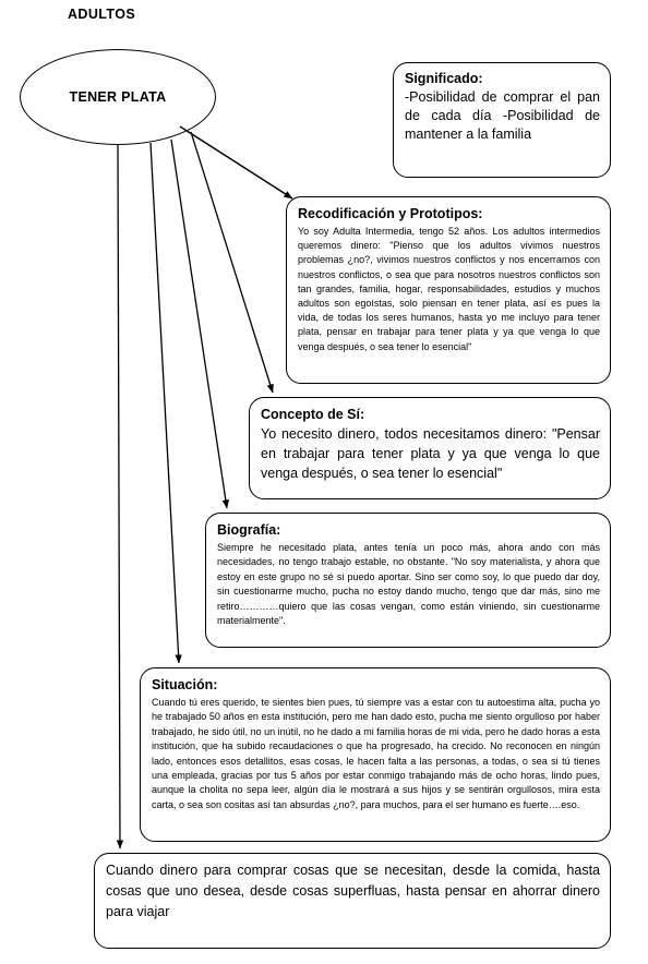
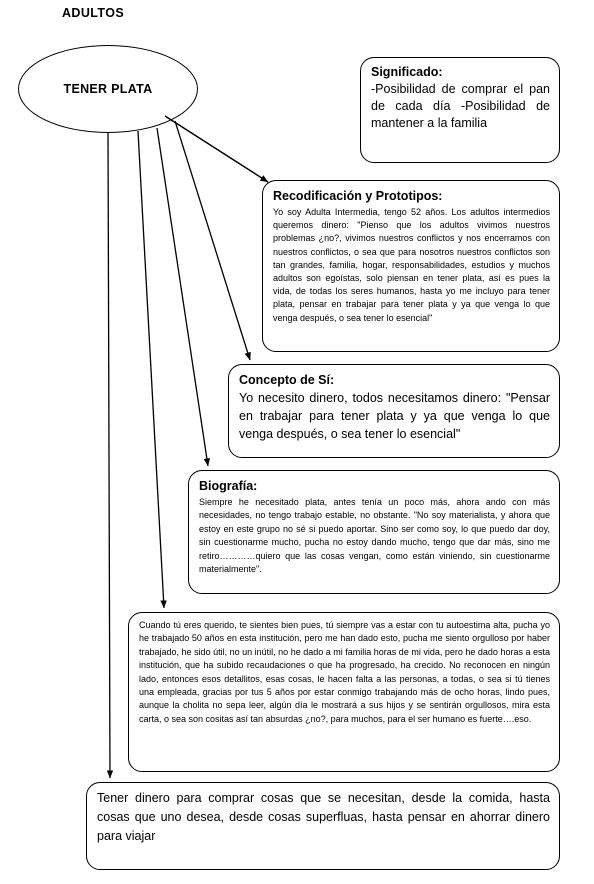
  ADULTOS
  TENER PLATA
  Significado:
  -Posibilidad de comprar el pan de cada día -Posibilidad de mantener a la familia
  Recodificación y Prototipos:
  Yo soy Adulta Intermedia, tengo 52 años. Los adultos intermedios queremos dinero: "Pienso que los adultos vivimos nuestros problemas ¿no?, vivimos nuestros conflictos y nos encerramos con nuestros conflictos, o sea que para nosotros nuestros conflictos son tan grandes, familia, hogar, responsabilidades, estudios y muchos adultos son egoístas, solo piensan en tener plata, así es pues la vida, de todas los seres humanos, hasta yo me incluyo para tener plata, pensar en trabajar para tener plata y ya que venga lo que venga después, o sea tener lo esencial"
  Concepto de Sí:
  Yo necesito dinero, todos necesitamos dinero: "Pensar en trabajar para tener plata y ya que venga lo que venga después, o sea tener lo esencial"
  Biografía:
  Siempre he necesitado plata, antes tenía un poco más, ahora ando con más necesidades, no tengo trabajo estable, no obstante. "No soy materialista, y ahora que estoy en este grupo no sé si puedo aportar. Sino ser como soy, lo que puedo dar doy, sin cuestionarme mucho, pucha no estoy dando mucho, tengo que dar más, sino me retiro…………quiero que las cosas vengan, como están viniendo, sin cuestionarme materialmente".
- Situación:
  Cuando tú eres querido, te sientes bien pues, tú siempre vas a estar con tu autoestima alta, pucha yo he trabajado 50 años en esta institución, pero me han dado esto, pucha me siento orgulloso por haber trabajado, he sido útil, no un inútil, no he dado a mi familia horas de mi vida, pero he dado horas a esta institución, que ha subido recaudaciones o que ha progresado, ha crecido. No reconocen en ningún lado, entonces esos detallitos, esas cosas, le hacen falta a las personas, a todas, o sea si tú tienes una empleada, gracias por tus 5 años por estar conmigo trabajando más de ocho horas, lindo pues, aunque la cholita no sepa leer, algún día le mostrará a sus hijos y se sentirán orgullosos, mira esta carta, o sea son cositas así tan absurdas ¿no?, para muchos, para el ser humano es fuerte….eso.
- Cuando dinero para comprar cosas que se necesitan, desde la comida, hasta cosas que uno desea, desde cosas superfluas, hasta pensar en ahorrar dinero para viajar
+ Tener dinero para comprar cosas que se necesitan, desde la comida, hasta cosas que uno desea, desde cosas superfluas, hasta pensar en ahorrar dinero para viajar
